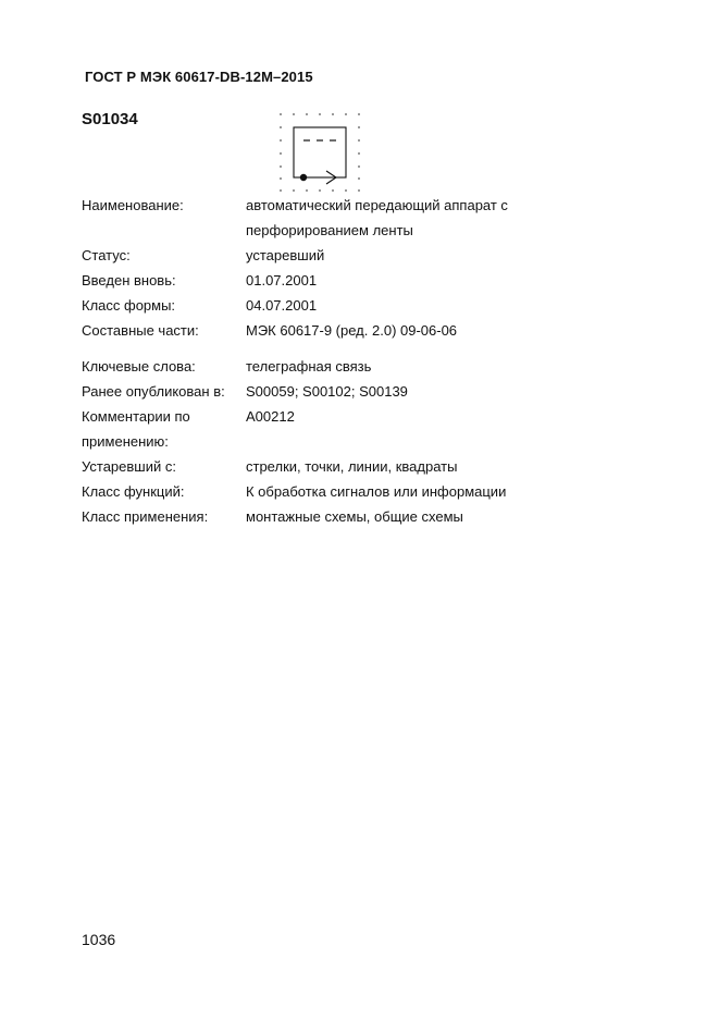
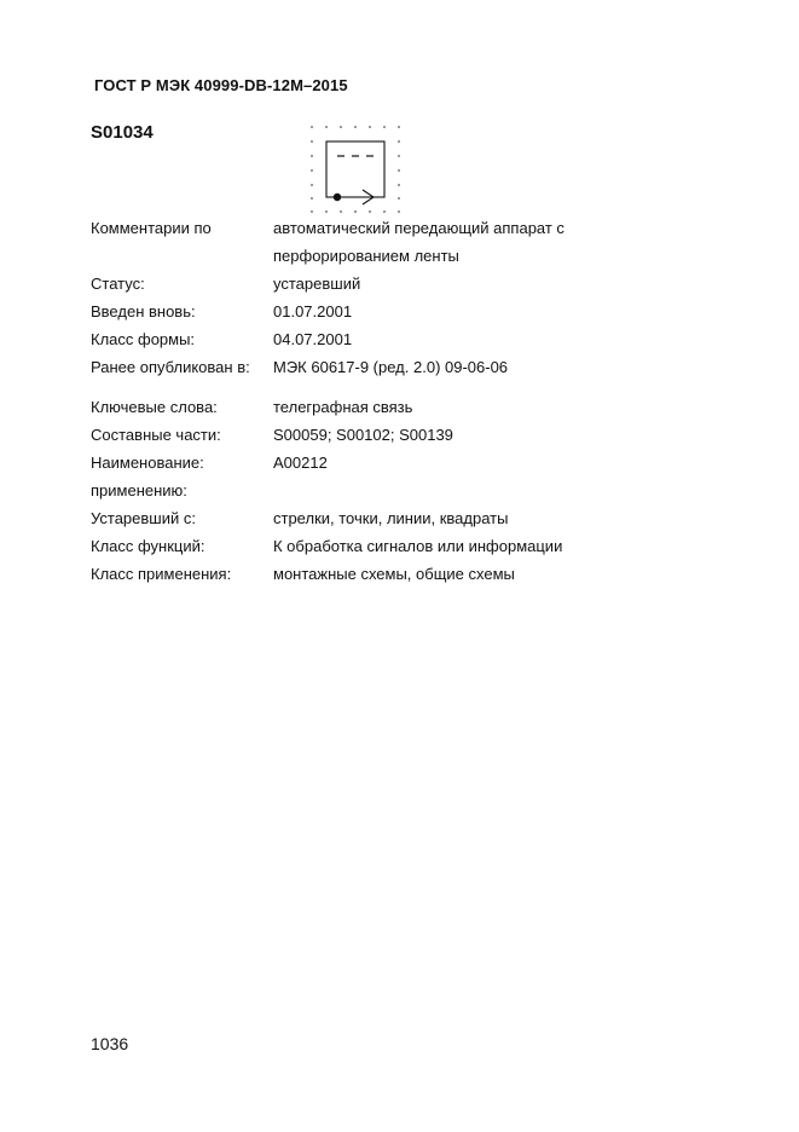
- ГОСТ Р МЭК 60617-DB-12M–2015
+ ГОСТ Р МЭК 40999-DB-12M–2015
  S01034
- Наименование:
+ Комментарии по
  автоматический передающий аппарат с
  перфорированием ленты
  Статус:
  устаревший
  Введен вновь:
  01.07.2001
  Класс формы:
  04.07.2001
- Составные части:
+ Ранее опубликован в:
  МЭК 60617-9 (ред. 2.0) 09-06-06
  Ключевые слова:
  телеграфная связь
- Ранее опубликован в:
+ Составные части:
  S00059; S00102; S00139
- Комментарии по
+ Наименование:
  применению:
  A00212
  Устаревший с:
  стрелки, точки, линии, квадраты
  Класс функций:
  К обработка сигналов или информации
  Класс применения:
  монтажные схемы, общие схемы
  1036
